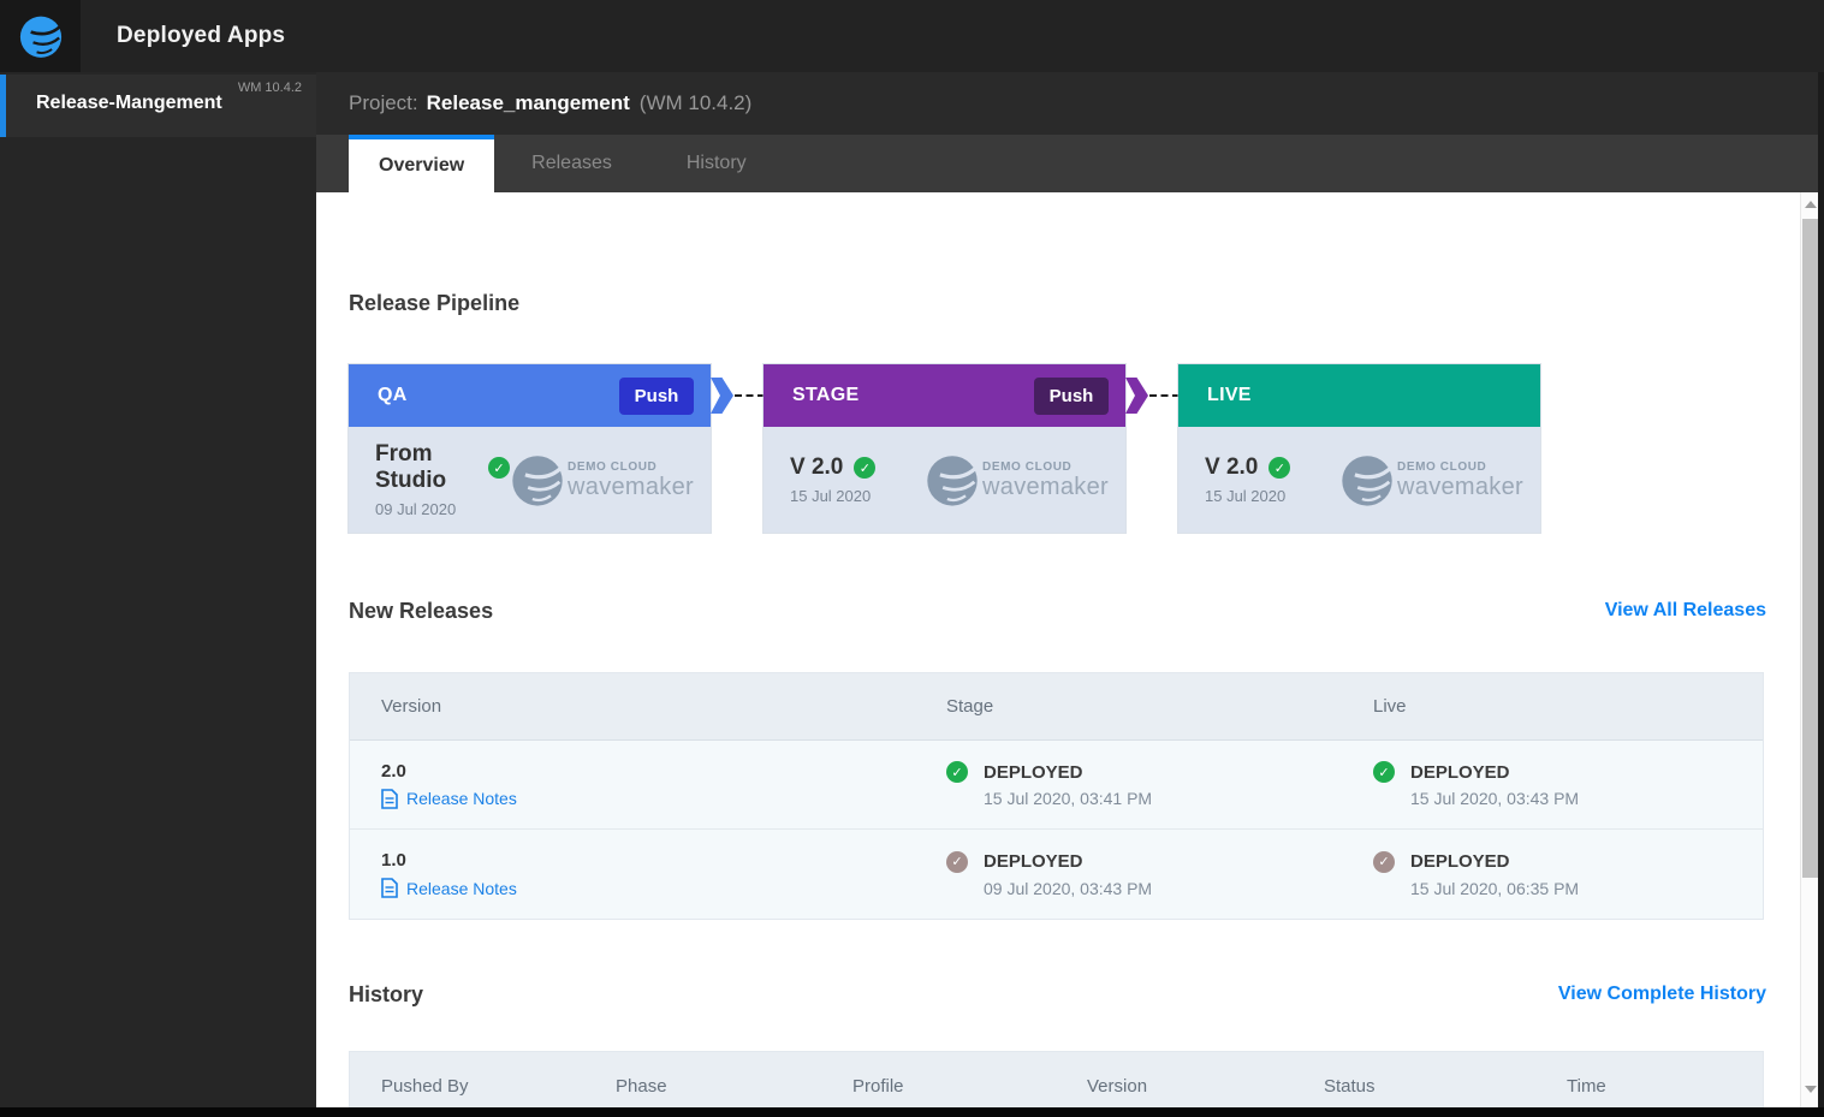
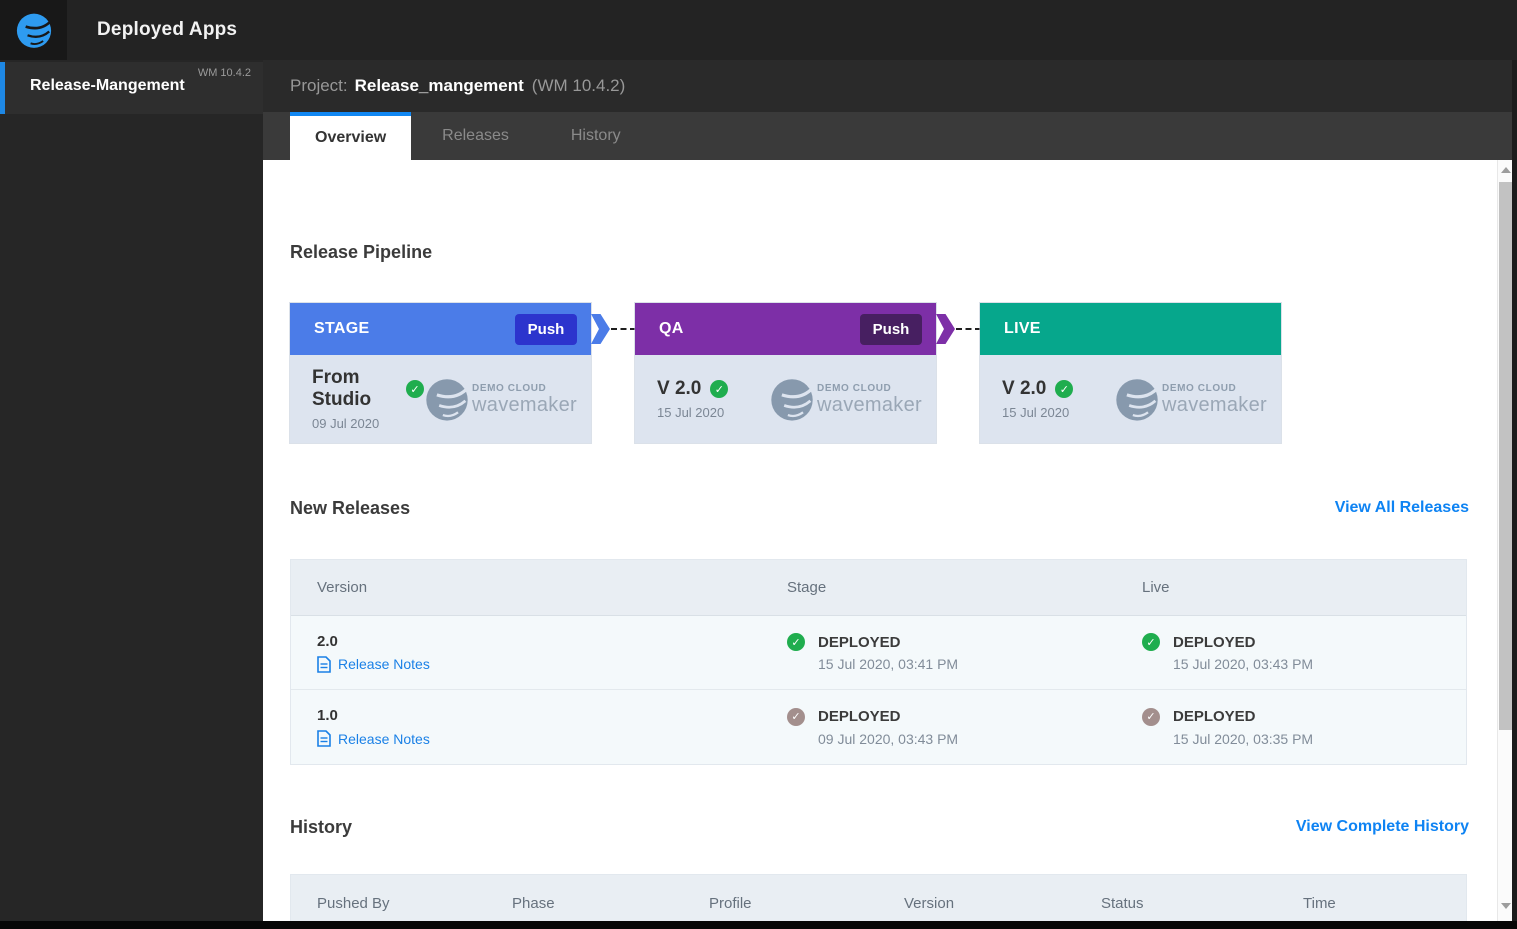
  Deployed Apps
  WM 10.4.2
  Release-Mangement
  Project:
  Release_mangement
  (WM 10.4.2)
  Overview
  Releases
  History
  Release Pipeline
- QA
+ STAGE
  Push
  From Studio
  ✓
  09 Jul 2020
  DEMO CLOUD
  wavemaker
- STAGE
+ QA
  Push
  V 2.0
  ✓
  15 Jul 2020
  DEMO CLOUD
  wavemaker
  LIVE
  V 2.0
  ✓
  15 Jul 2020
  DEMO CLOUD
  wavemaker
  New Releases
  View All Releases
  Version
  Stage
  Live
  2.0
  Release Notes
  ✓
  DEPLOYED
  15 Jul 2020, 03:41 PM
  ✓
  DEPLOYED
  15 Jul 2020, 03:43 PM
  1.0
  Release Notes
  ✓
  DEPLOYED
  09 Jul 2020, 03:43 PM
  ✓
  DEPLOYED
- 15 Jul 2020, 06:35 PM
+ 15 Jul 2020, 03:35 PM
  History
  View Complete History
  Pushed By
  Phase
  Profile
  Version
  Status
  Time
